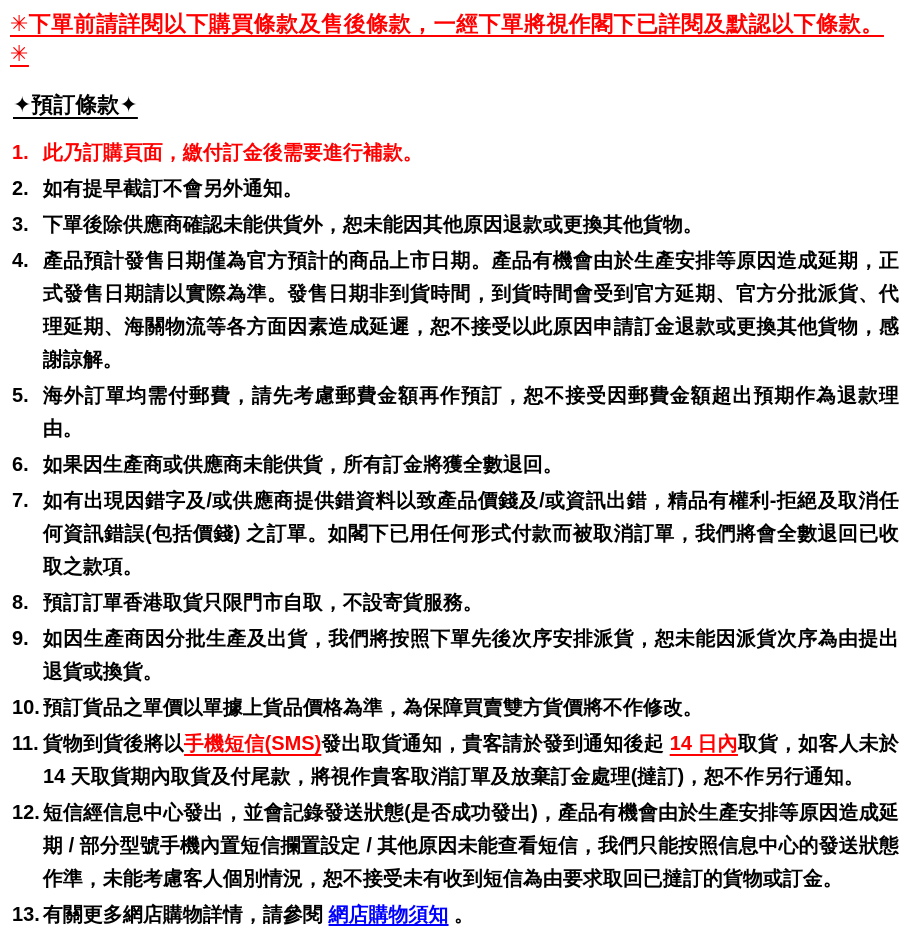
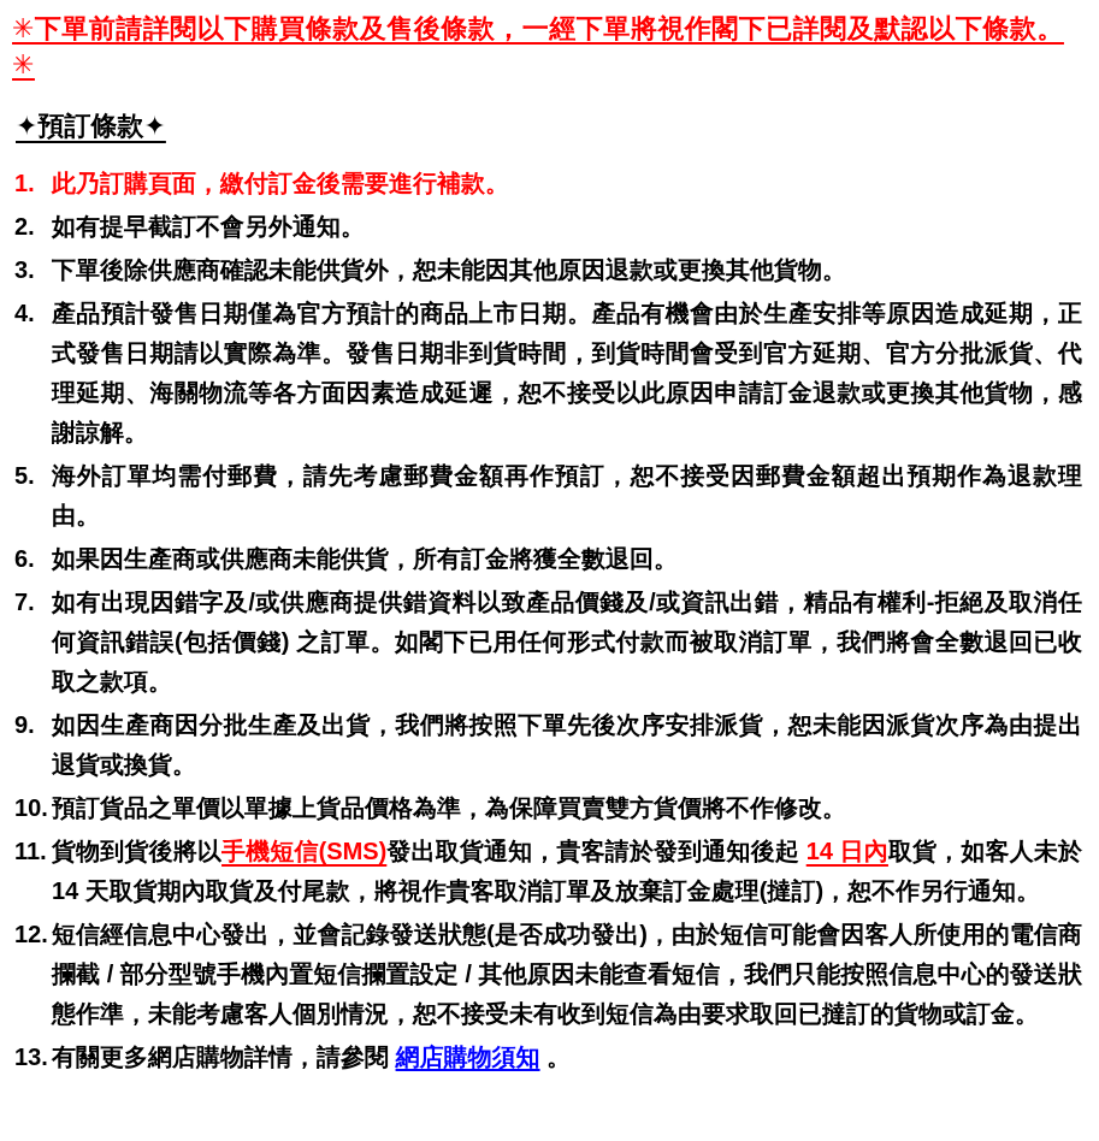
  ✳下單前請詳閱以下購買條款及售後條款，一經下單將視作閣下已詳閱及默認以下條款。✳
  ✦預訂條款✦
  1.
  此乃訂購頁面，繳付訂金後需要進行補款。
  2.
  如有提早截訂不會另外通知。
  3.
  下單後除供應商確認未能供貨外，恕未能因其他原因退款或更換其他貨物。
  4.
  產品預計發售日期僅為官方預計的商品上市日期。產品有機會由於生產安排等原因造成延期，正式發售日期請以實際為準。發售日期非到貨時間，到貨時間會受到官方延期、官方分批派貨、代理延期、海關物流等各方面因素造成延遲，恕不接受以此原因申請訂金退款或更換其他貨物，感謝諒解。
  5.
  海外訂單均需付郵費，請先考慮郵費金額再作預訂，恕不接受因郵費金額超出預期作為退款理由。
  6.
  如果因生產商或供應商未能供貨，所有訂金將獲全數退回。
  7.
  如有出現因錯字及/或供應商提供錯資料以致產品價錢及/或資訊出錯，精品有權利-拒絕及取消任何資訊錯誤(包括價錢) 之訂單。如閣下已用任何形式付款而被取消訂單，我們將會全數退回已收取之款項。
- 8.
- 預訂訂單香港取貨只限門市自取，不設寄貨服務。
  9.
  如因生產商因分批生產及出貨，我們將按照下單先後次序安排派貨，恕未能因派貨次序為由提出退貨或換貨。
  10.
  預訂貨品之單價以單據上貨品價格為準，為保障買賣雙方貨價將不作修改。
  11.
  貨物到貨後將以手機短信(SMS)發出取貨通知，貴客請於發到通知後起 14 日內取貨，如客人未於 14 天取貨期內取貨及付尾款，將視作貴客取消訂單及放棄訂金處理(撻訂)，恕不作另行通知。
  12.
- 短信經信息中心發出，並會記錄發送狀態(是否成功發出)，產品有機會由於生產安排等原因造成延期 / 部分型號手機內置短信攔置設定 / 其他原因未能查看短信，我們只能按照信息中心的發送狀態作準，未能考慮客人個別情況，恕不接受未有收到短信為由要求取回已撻訂的貨物或訂金。
+ 短信經信息中心發出，並會記錄發送狀態(是否成功發出)，由於短信可能會因客人所使用的電信商攔截 / 部分型號手機內置短信攔置設定 / 其他原因未能查看短信，我們只能按照信息中心的發送狀態作準，未能考慮客人個別情況，恕不接受未有收到短信為由要求取回已撻訂的貨物或訂金。
  13.
  有關更多網店購物詳情，請參閱 網店購物須知 。
